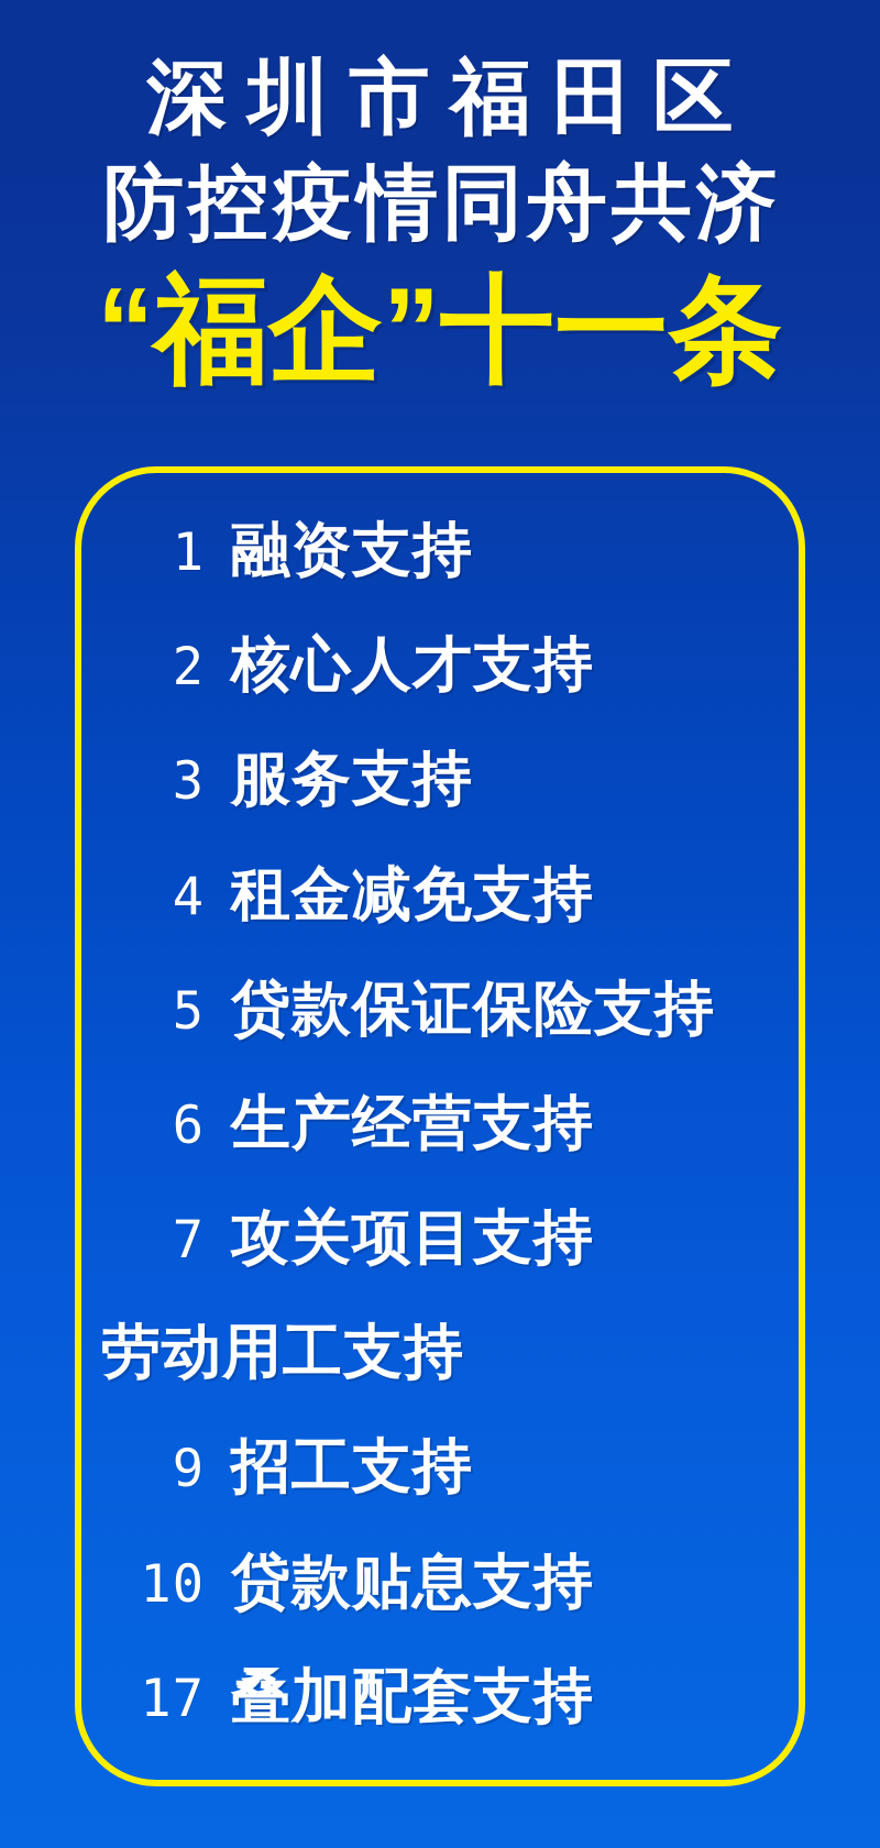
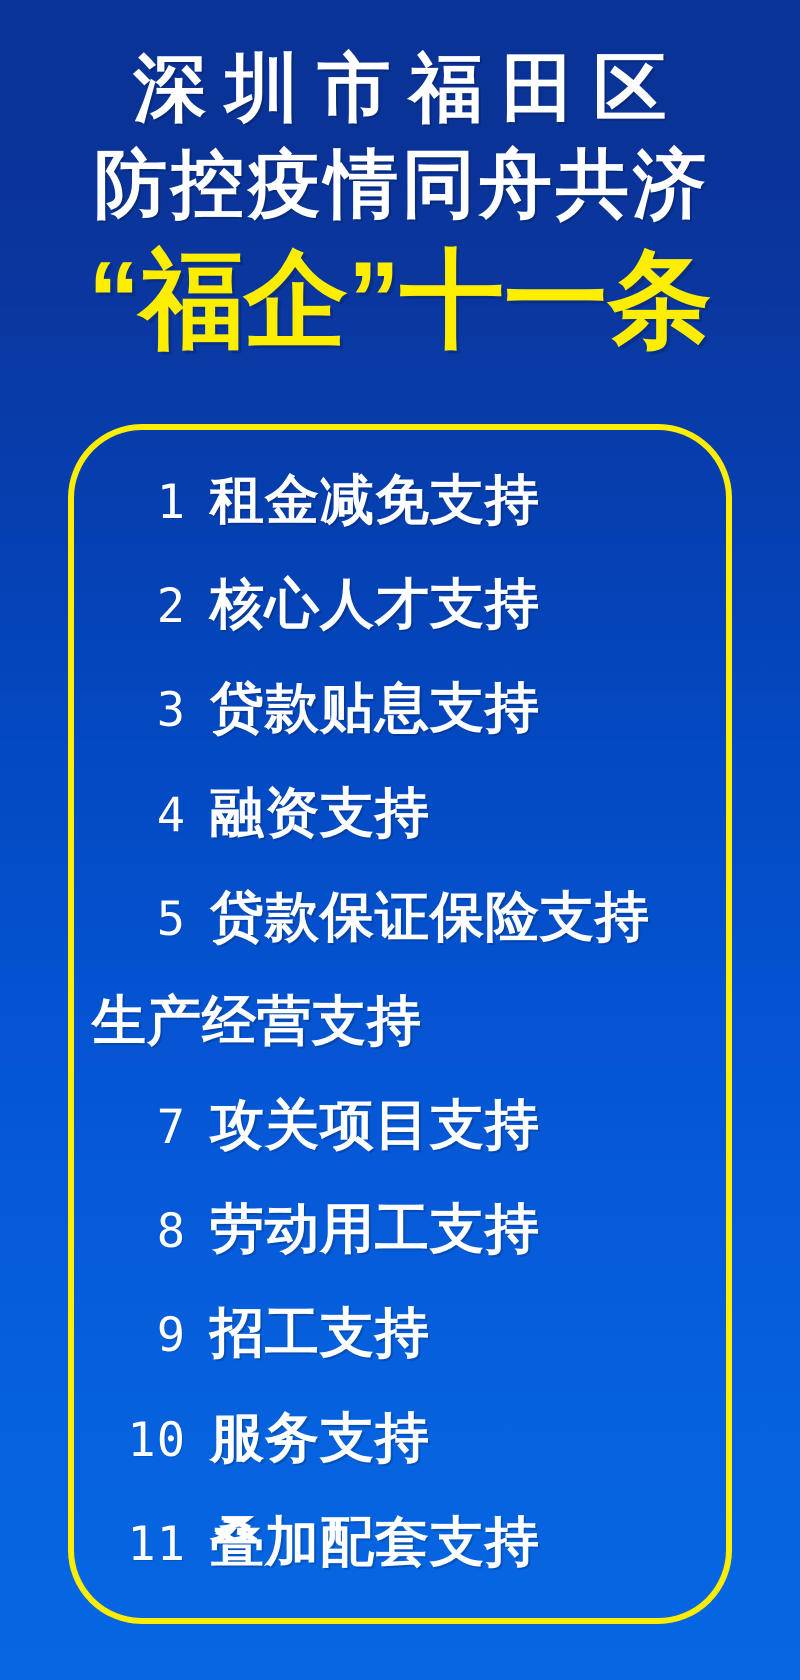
  深圳市福田区
  防控疫情同舟共济
  “福企”十一条
  1
- 融资支持
+ 租金减免支持
  2
  核心人才支持
  3
- 服务支持
+ 贷款贴息支持
  4
- 租金减免支持
+ 融资支持
  5
  贷款保证保险支持
- 6
  生产经营支持
  7
  攻关项目支持
+ 8
  劳动用工支持
  9
  招工支持
  10
- 贷款贴息支持
+ 服务支持
- 17
+ 11
  叠加配套支持
